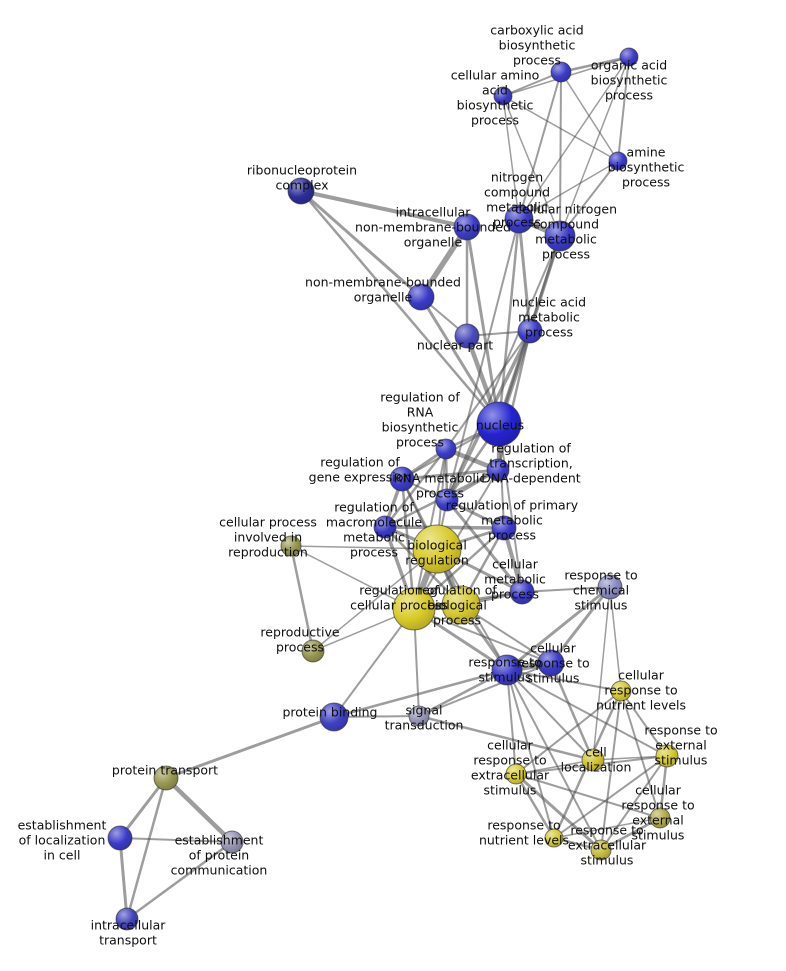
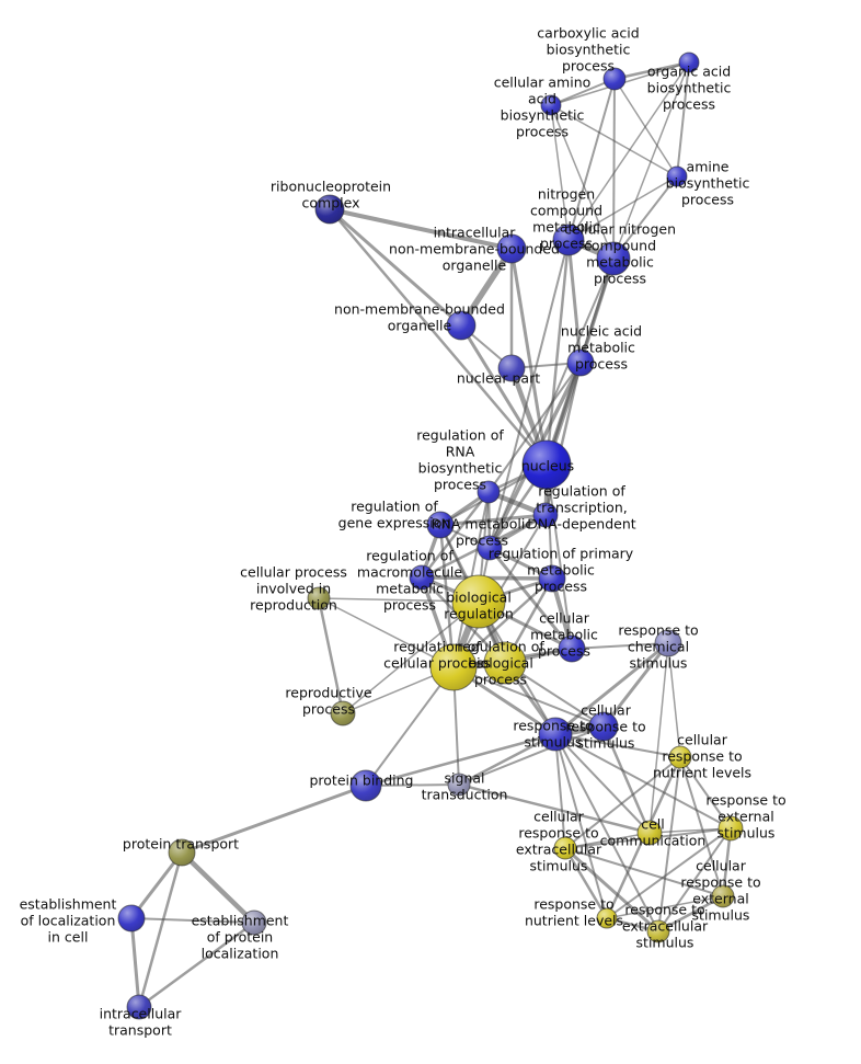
  carboxylic acid
  biosynthetic
  process
  organic acid
  biosynthetic
  process
  cellular amino
  acid
  biosynthetic
  process
  amine
  biosynthetic
  process
  ribonucleoprotein
  complex
  nitrogen
  compound
  metabolic
  process
  cellular nitrogen
  compound
  metabolic
  process
  intracellular
  non-membrane-bounded
  organelle
  non-membrane-bounded
  organelle
  nucleic acid
  metabolic
  process
  nuclear part
  nucleus
  regulation of
  RNA
  biosynthetic
  process
  regulation of
  transcription,
  DNA-dependent
  regulation of
  gene expression
  RNA metabolic
  process
  regulation of
  macromolecule
  metabolic
  process
  regulation of primary
  metabolic
  process
  cellular
  metabolic
  process
  regulation of
  biological
  process
  biological
  regulation
  regulation of
  cellular process
  cellular process
  involved in
  reproduction
  reproductive
  process
  response to
  chemical
  stimulus
  cellular
  response to
  stimulus
  response to
  stimulus
  protein binding
  signal
  transduction
  cellular
  response to
  nutrient levels
  response to
  external
  stimulus
  cellular
  response to
  extracellular
  stimulus
  cell
- localization
+ communication
  cellular
  response to
  external
  stimulus
  response to
  nutrient levels
  response to
  extracellular
  stimulus
  protein transport
  establishment
  of localization
  in cell
  establishment
  of protein
- communication
+ localization
  intracellular
  transport
